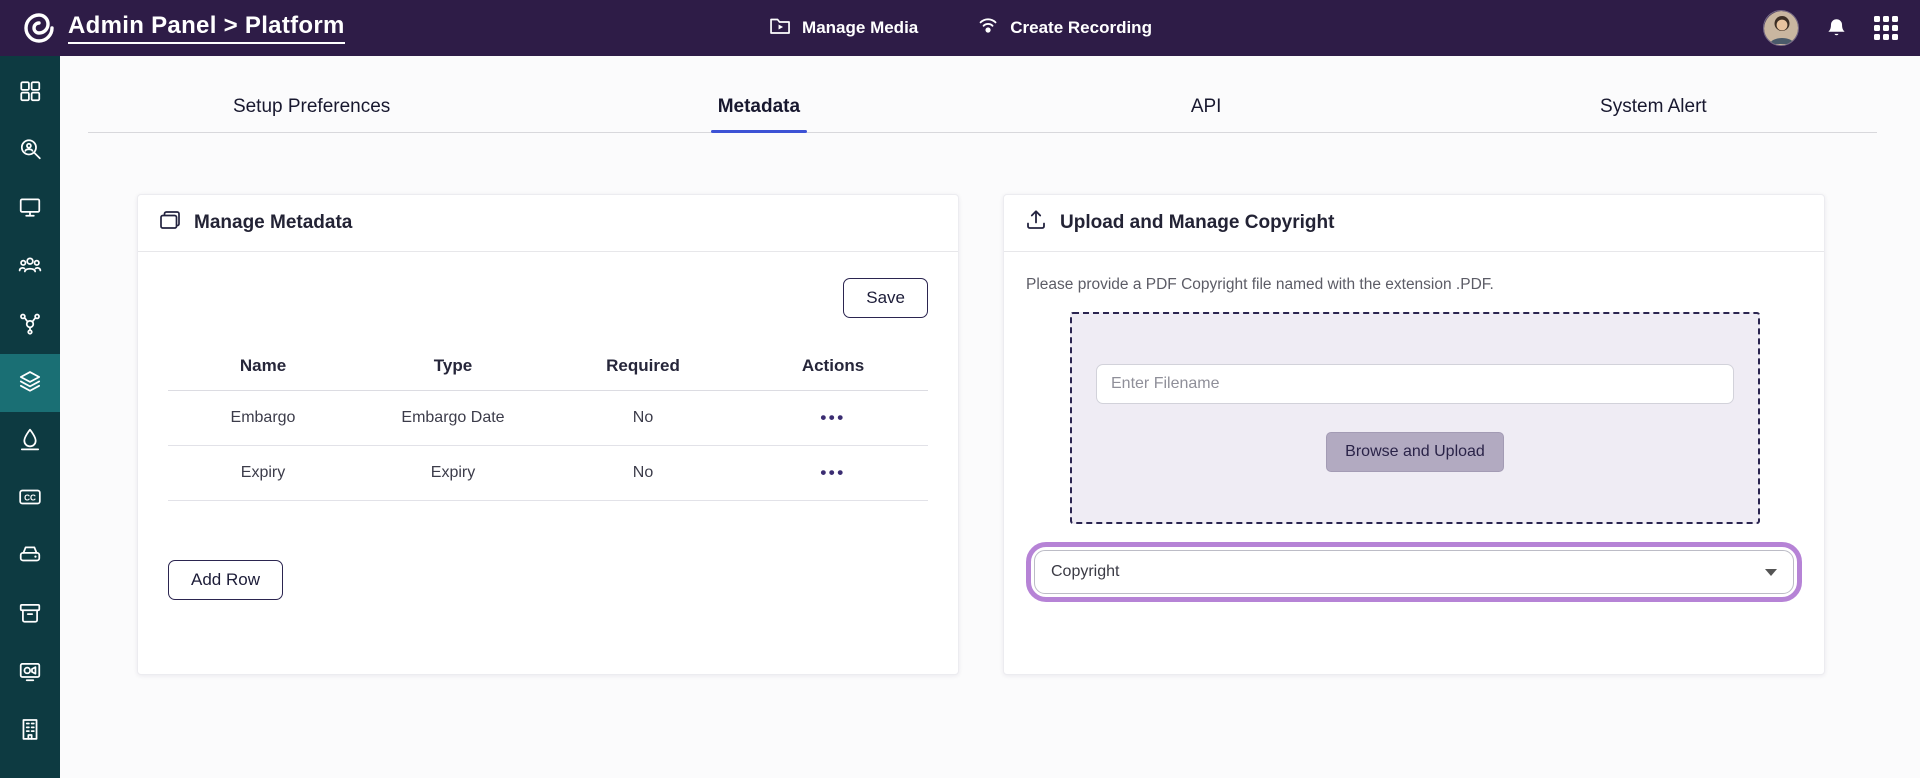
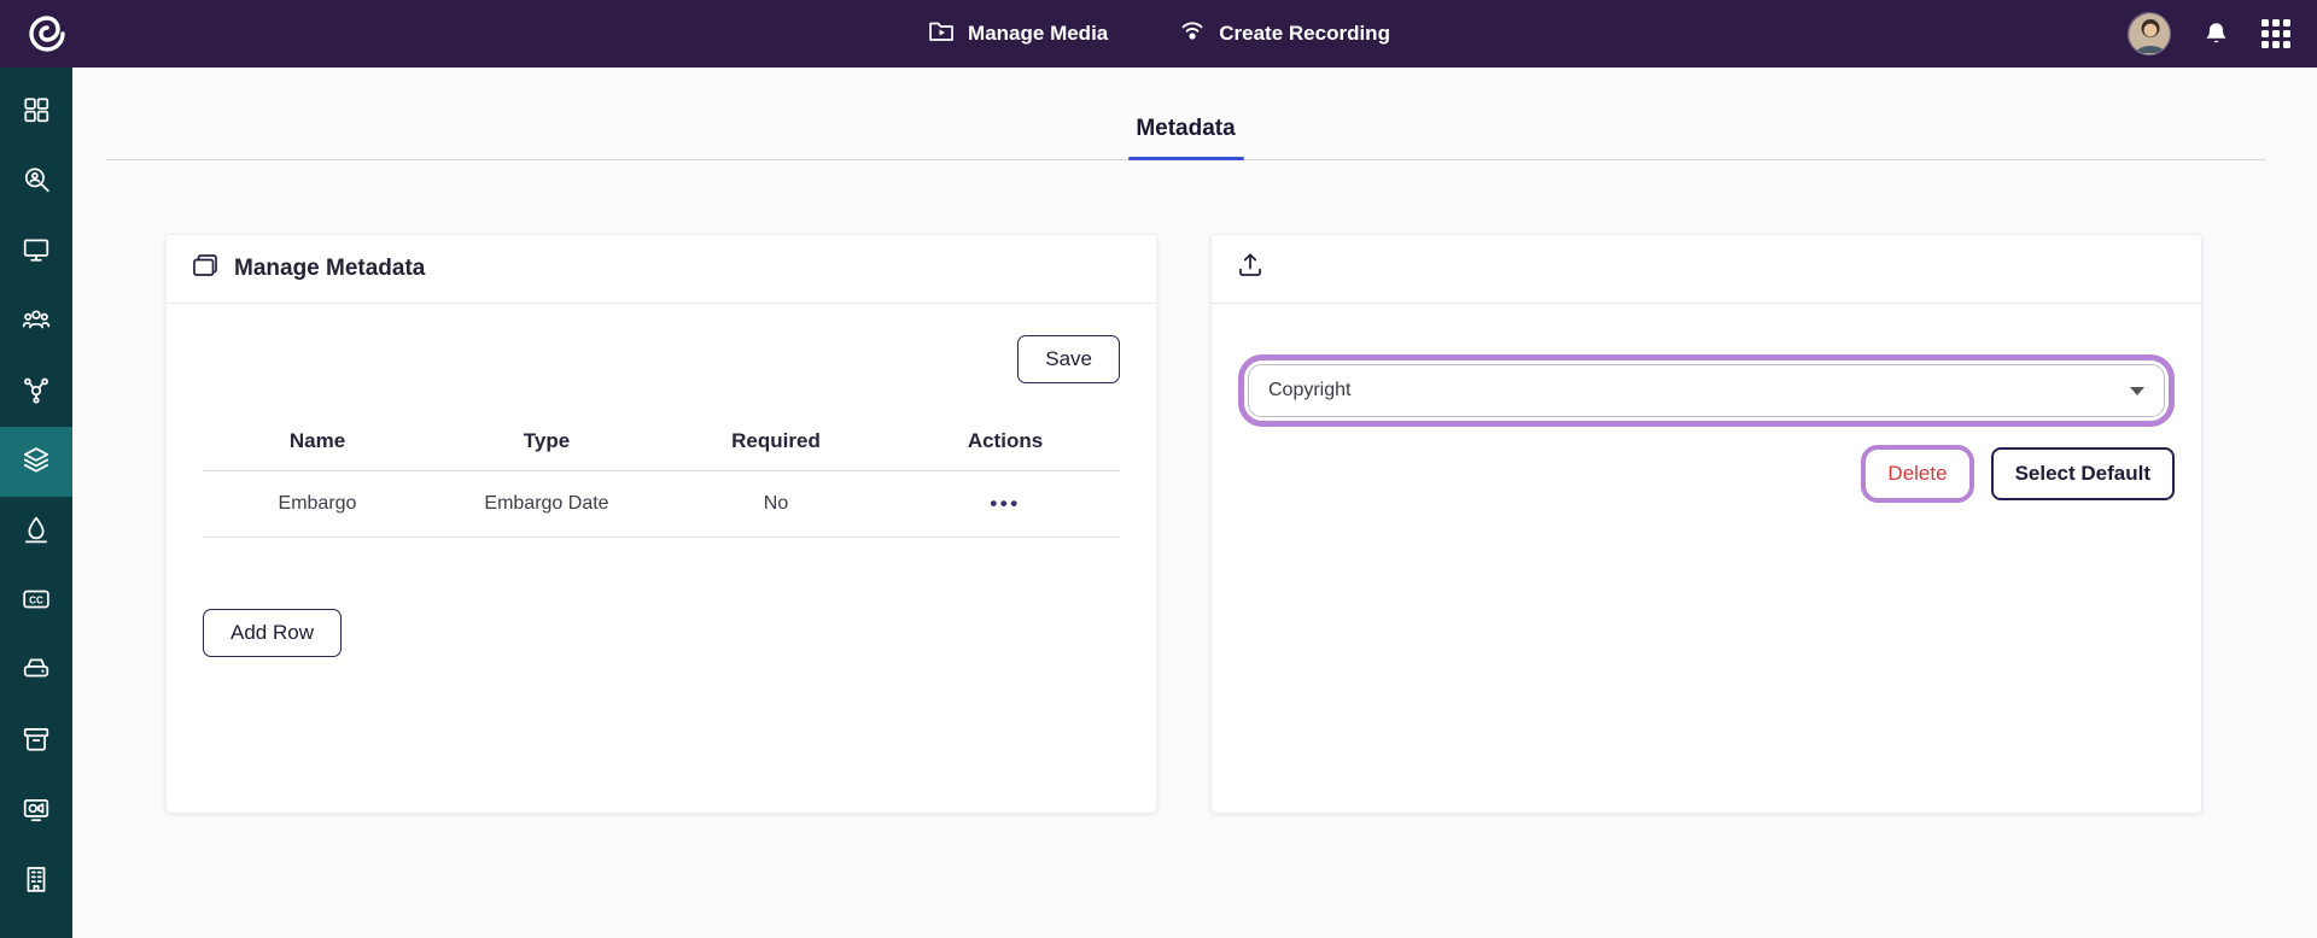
- Admin Panel > Platform
  Manage Media
  Create Recording
  CC
- Setup Preferences
  Metadata
- API
- System Alert
  Manage Metadata
  Save
  Name	Type	Required	Actions
  Embargo	Embargo Date	No	•••
- Expiry	Expiry	No	•••
  Add Row
- Upload and Manage Copyright
- Please provide a PDF Copyright file named with the extension .PDF.
- Enter Filename
- Browse and Upload
  Copyright
+ Delete
+ Select Default
